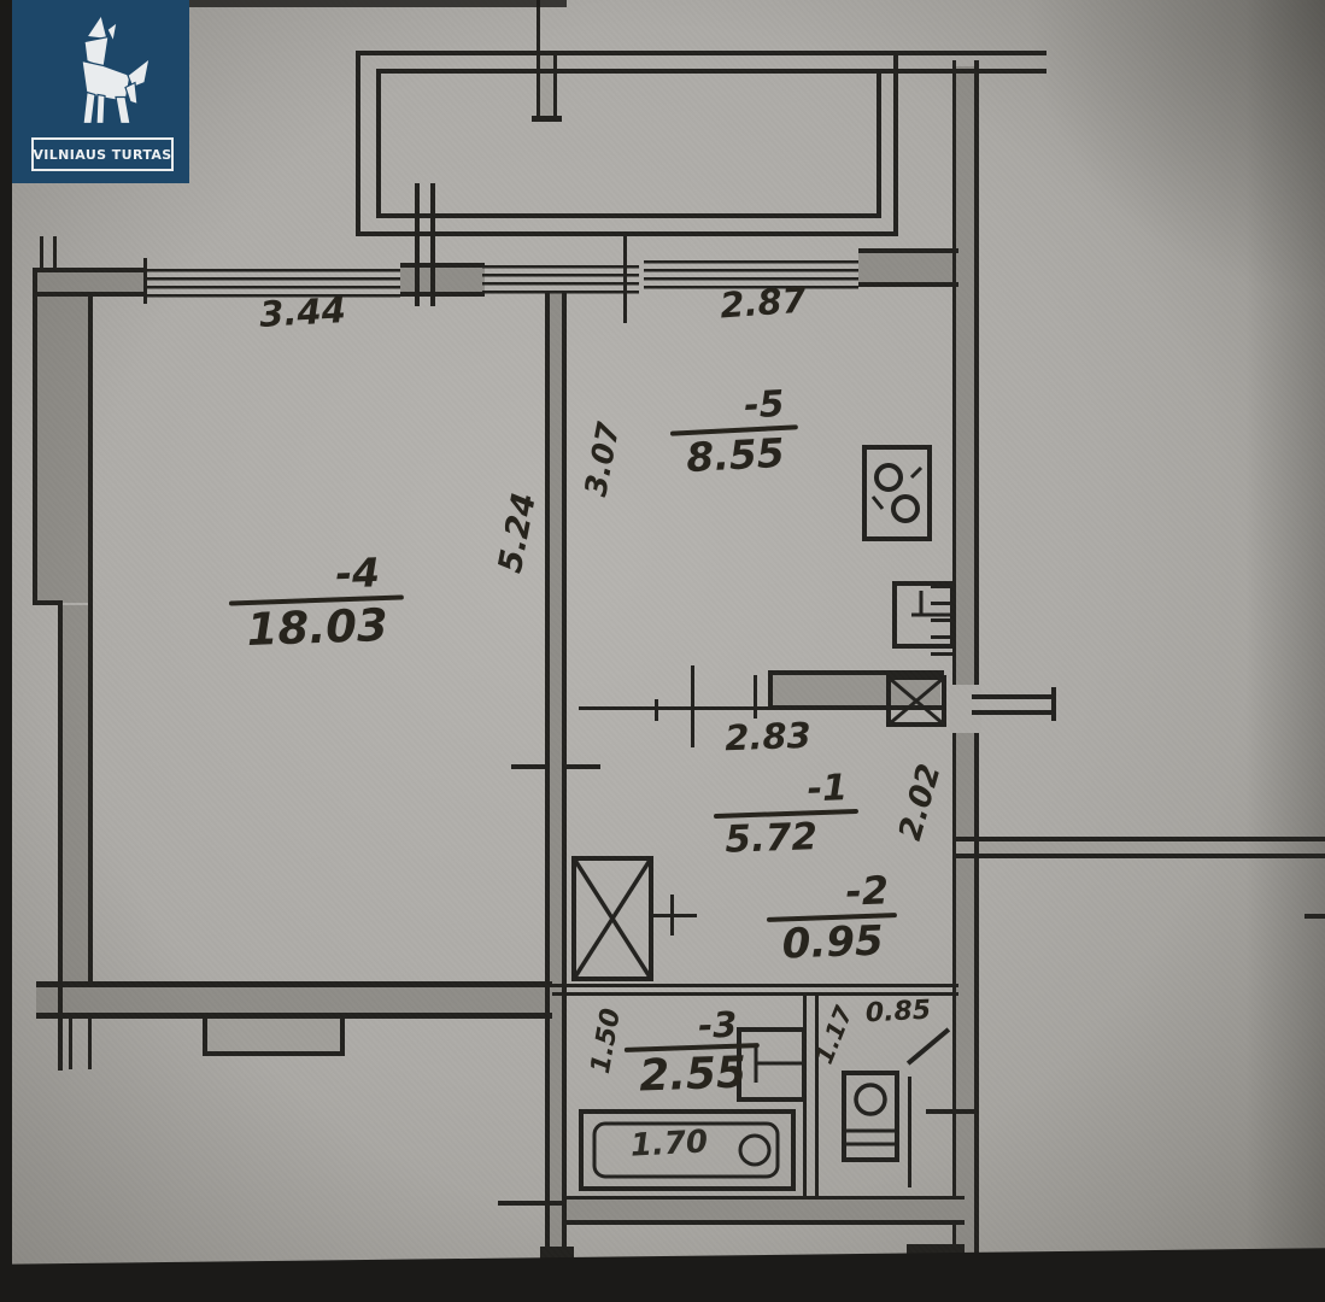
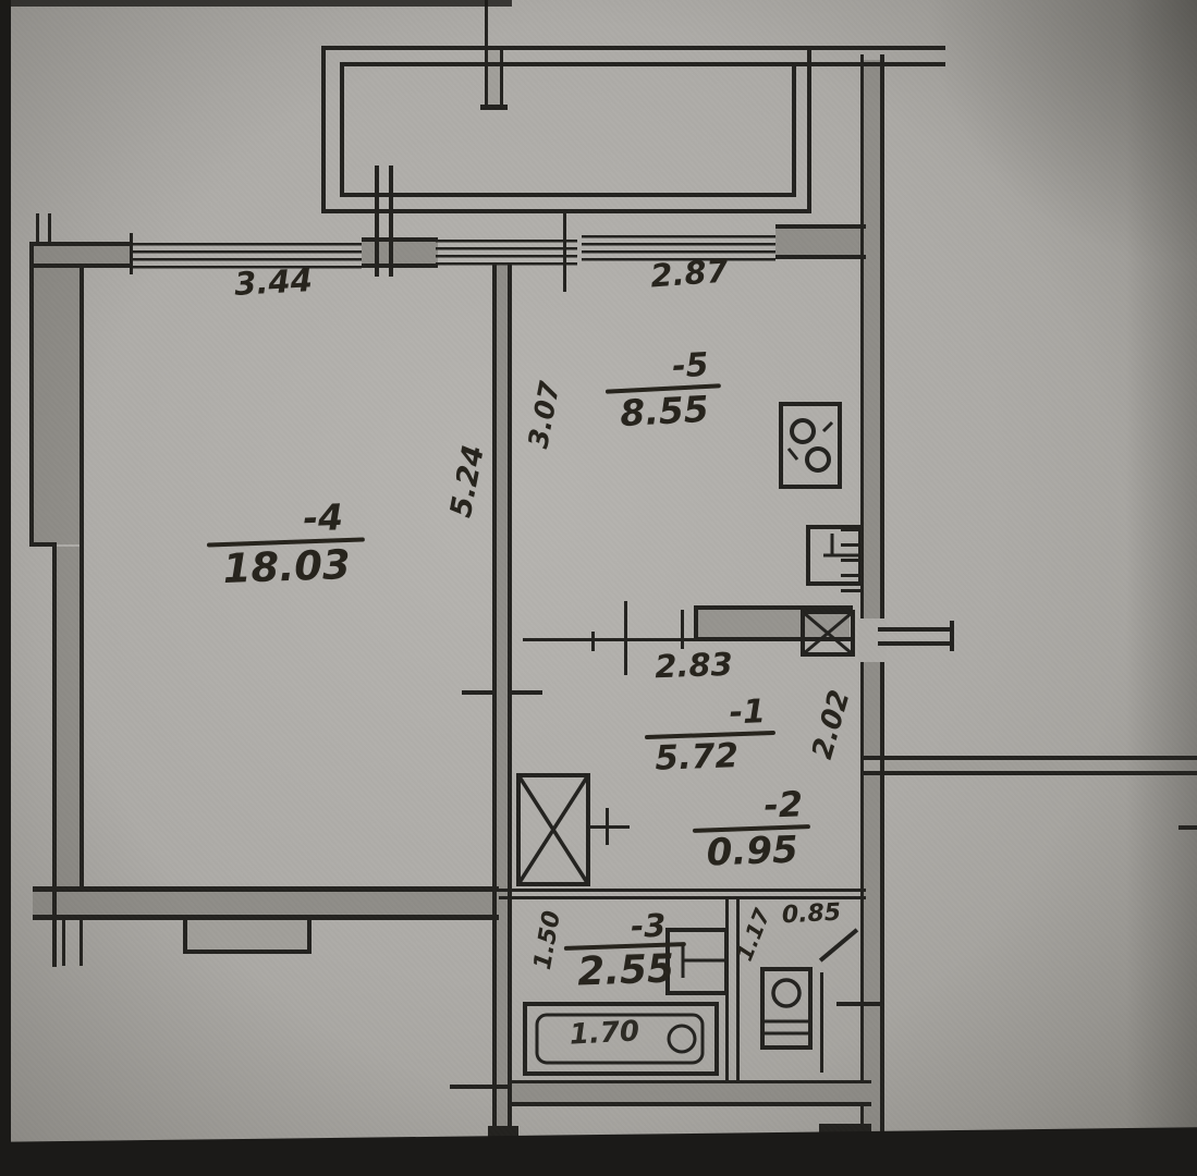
- VILNIAUS TURTAS
